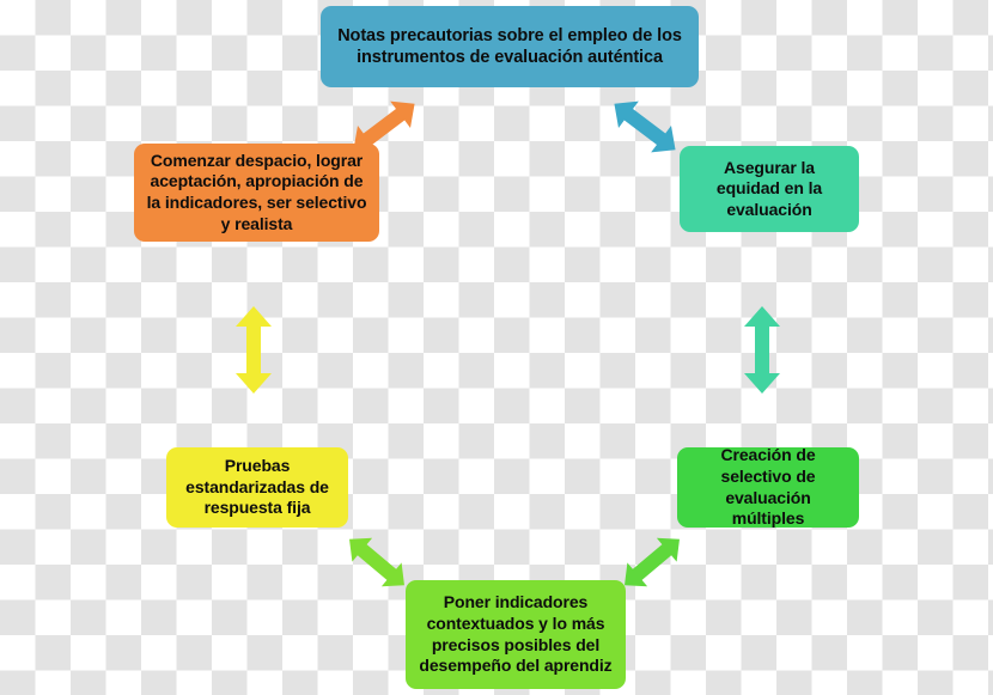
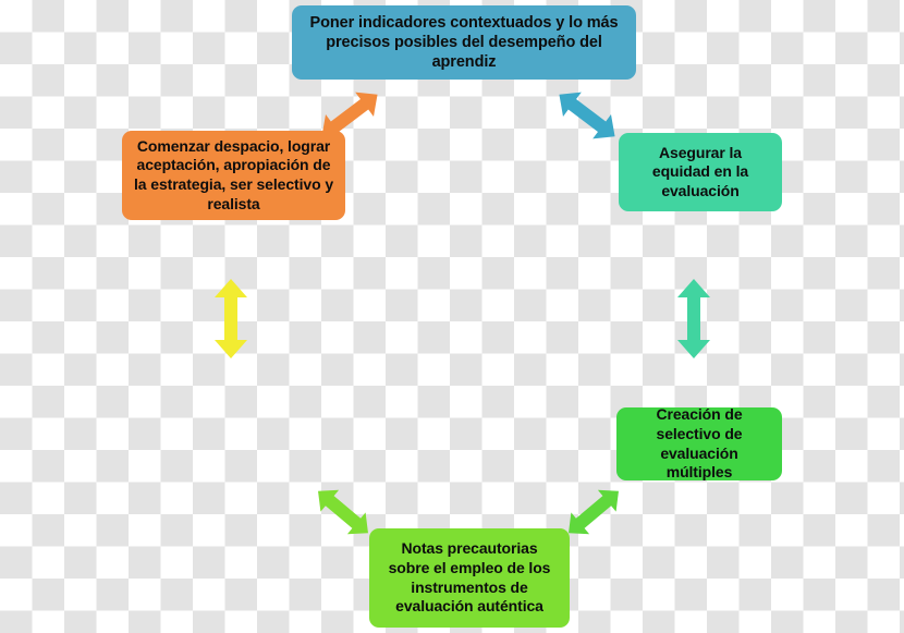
- Notas precautorias sobre el empleo de los instrumentos de evaluación auténtica
+ Poner indicadores contextuados y lo más precisos posibles del desempeño del aprendiz
- Comenzar despacio, lograr aceptación, apropiación de la indicadores, ser selectivo y realista
+ Comenzar despacio, lograr aceptación, apropiación de la estrategia, ser selectivo y realista
  Asegurar la equidad en la evaluación
  Creación de selectivo de evaluación múltiples
- Poner indicadores contextuados y lo más precisos posibles del desempeño del aprendiz
+ Notas precautorias sobre el empleo de los instrumentos de evaluación auténtica
- Pruebas estandarizadas de respuesta fija
